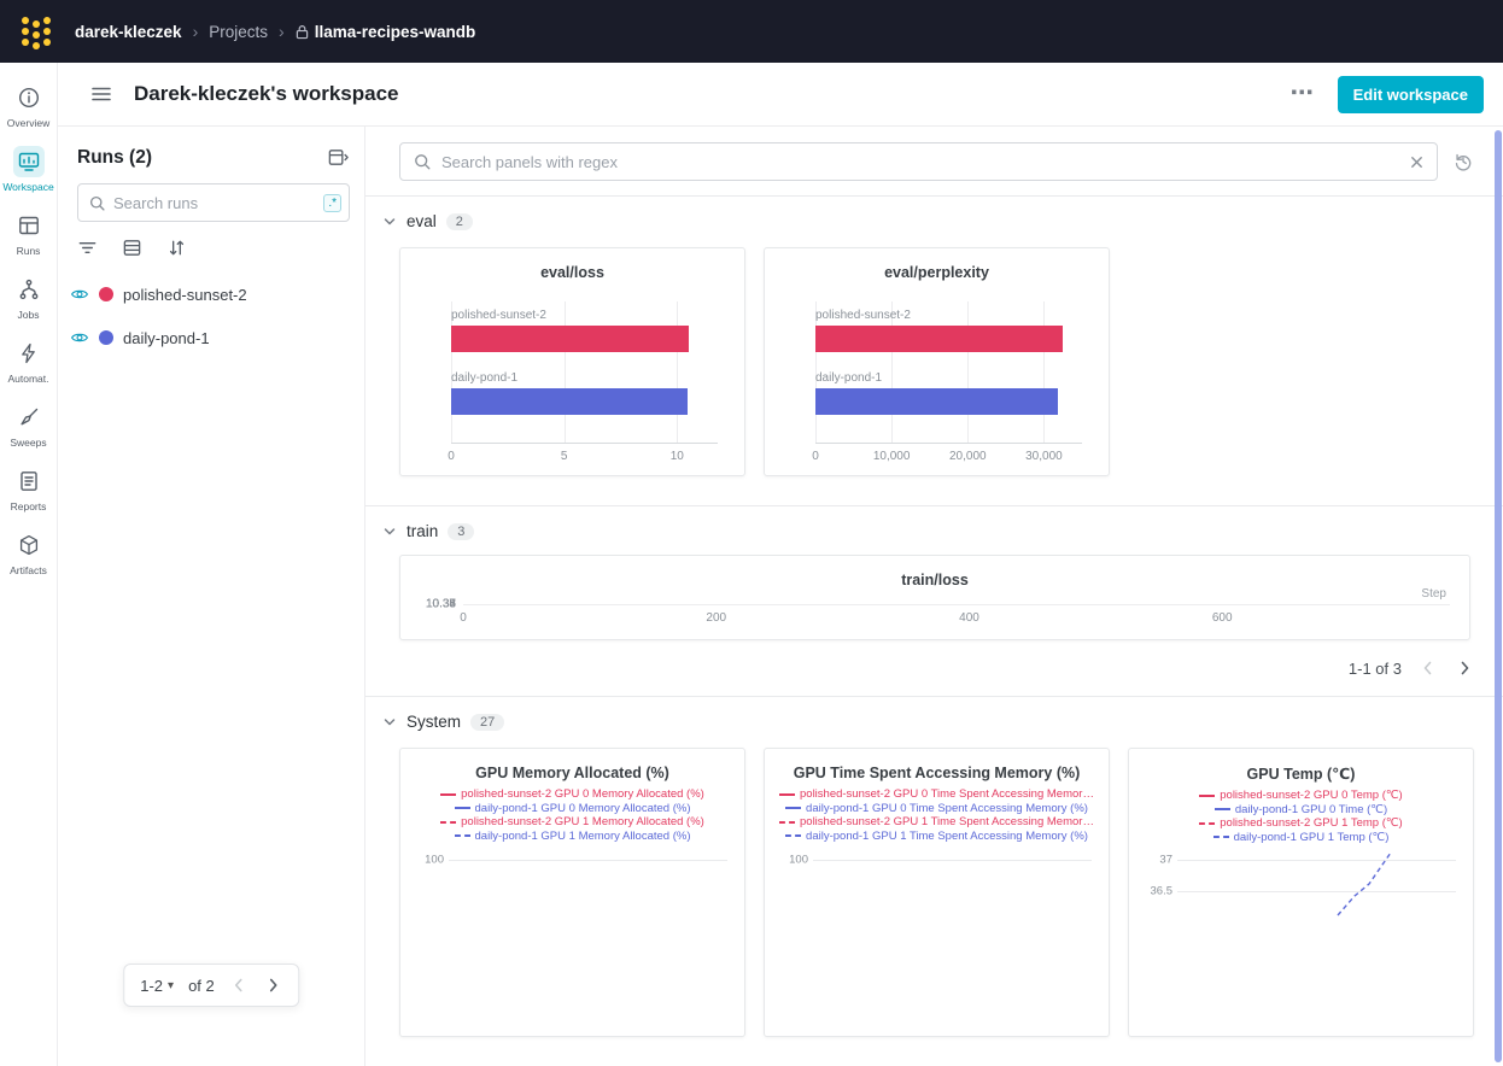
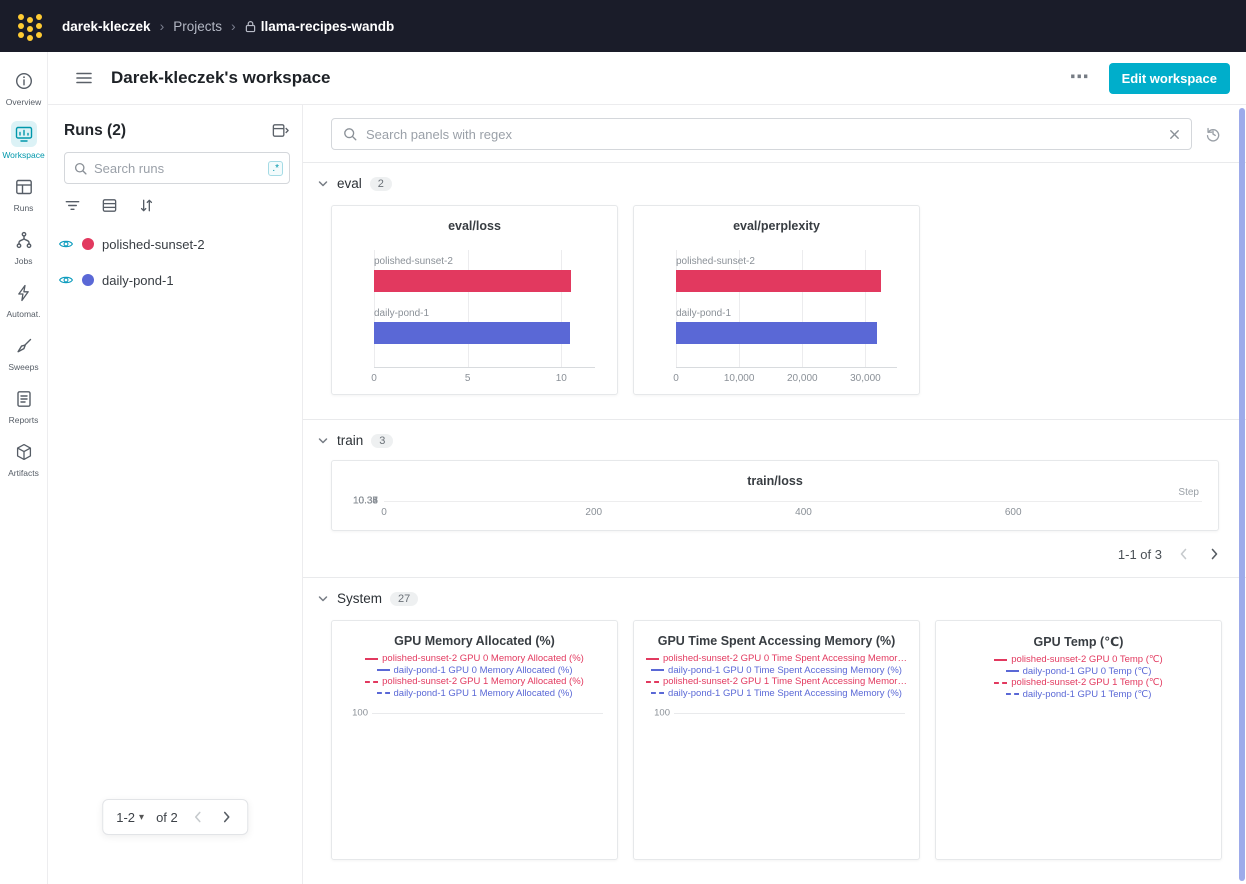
  darek-kleczek
  ›
  Projects
  ›
  llama-recipes-wandb
  Overview
  Workspace
  Runs
  Jobs
  Automat.
  Sweeps
  Reports
  Artifacts
  Darek-kleczek's workspace
  ⋯
  Edit workspace
  Runs (2)
  Search runs
  .*
  polished-sunset-2
  daily-pond-1
  1-2
  ▾
  of 2
  Search panels with regex
  eval
  2
  eval/loss
  polished-sunset-2
  daily-pond-1
  0
  5
  10
  eval/perplexity
  polished-sunset-2
  daily-pond-1
  0
  10,000
  20,000
  30,000
  train
  3
  train/loss
  10.38
  10.37
  10.36
  10.35
  10.34
  0
  200
  400
  600
  Step
  1-1 of 3
  System
  27
  GPU Memory Allocated (%)
  polished-sunset-2 GPU 0 Memory Allocated (%)
  daily-pond-1 GPU 0 Memory Allocated (%)
  polished-sunset-2 GPU 1 Memory Allocated (%)
  daily-pond-1 GPU 1 Memory Allocated (%)
  100
  GPU Time Spent Accessing Memory (%)
  polished-sunset-2 GPU 0 Time Spent Accessing Memory (
  daily-pond-1 GPU 0 Time Spent Accessing Memory (%)
  polished-sunset-2 GPU 1 Time Spent Accessing Memory (
  daily-pond-1 GPU 1 Time Spent Accessing Memory (%)
  100
  GPU Temp (℃)
  polished-sunset-2 GPU 0 Temp (℃)
- daily-pond-1 GPU 0 Time (℃)
+ daily-pond-1 GPU 0 Temp (℃)
  polished-sunset-2 GPU 1 Temp (℃)
  daily-pond-1 GPU 1 Temp (℃)
- 37
- 36.5
